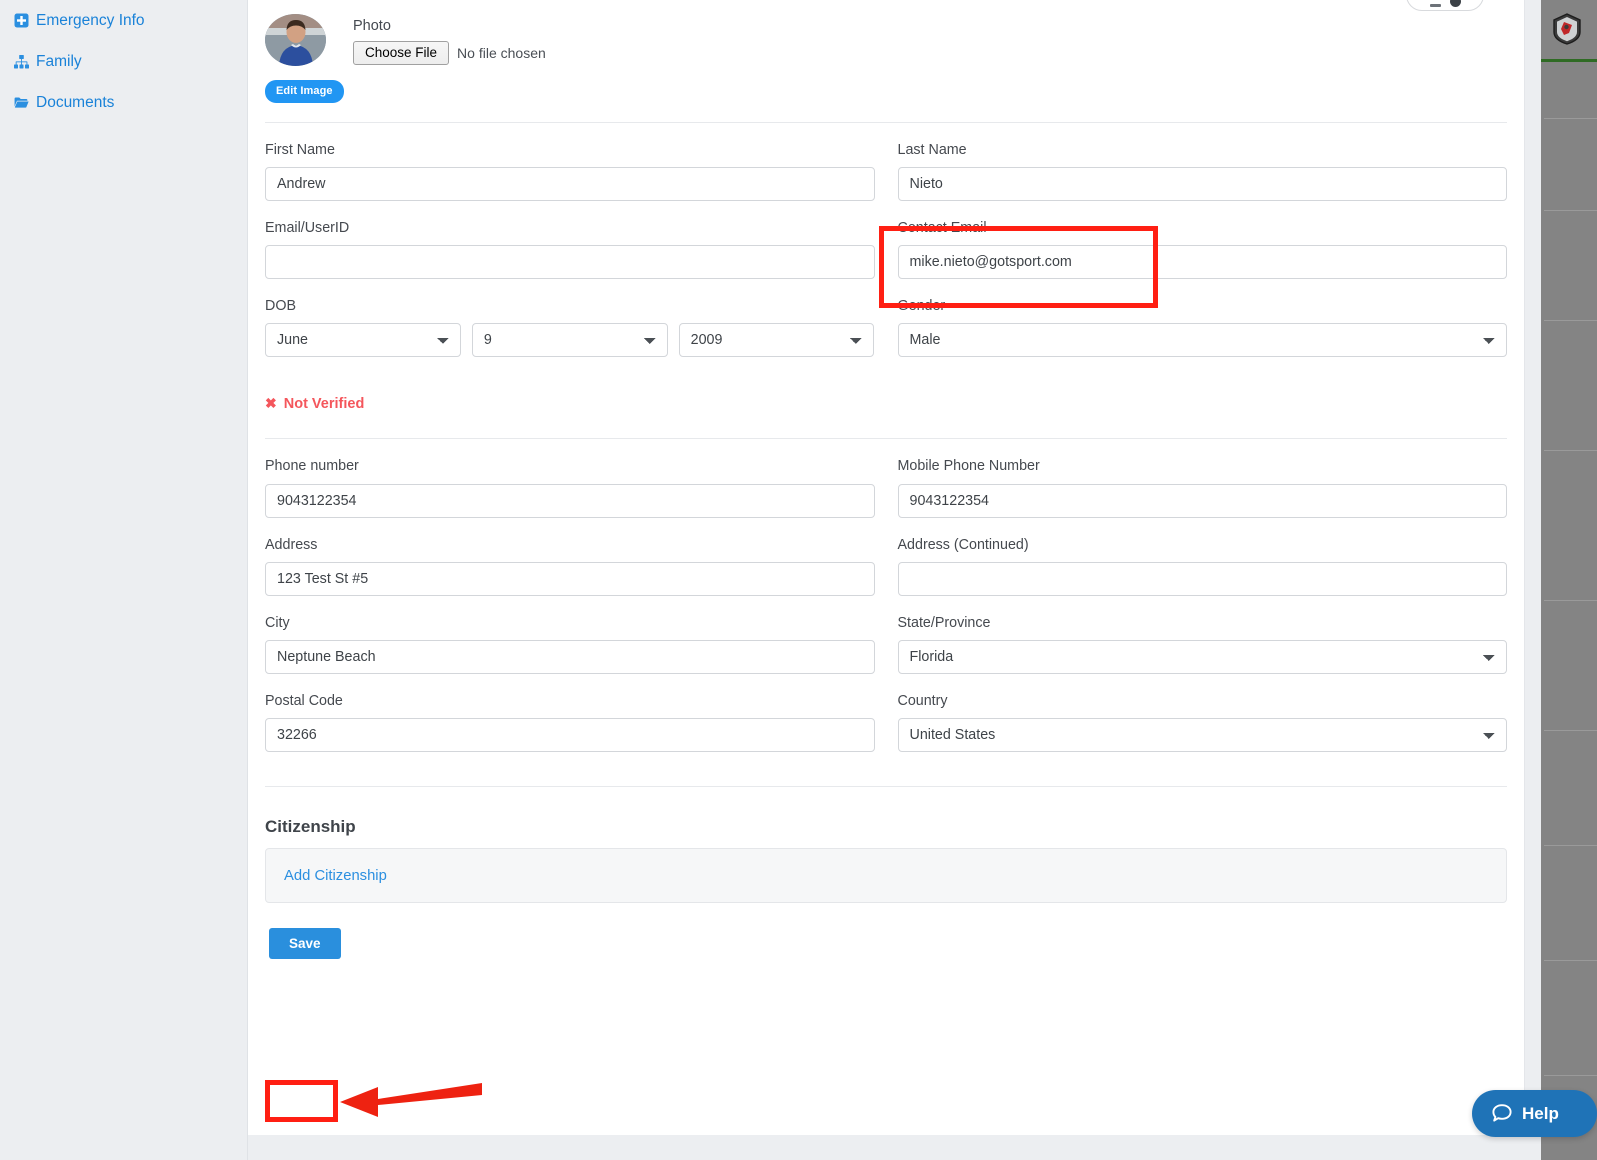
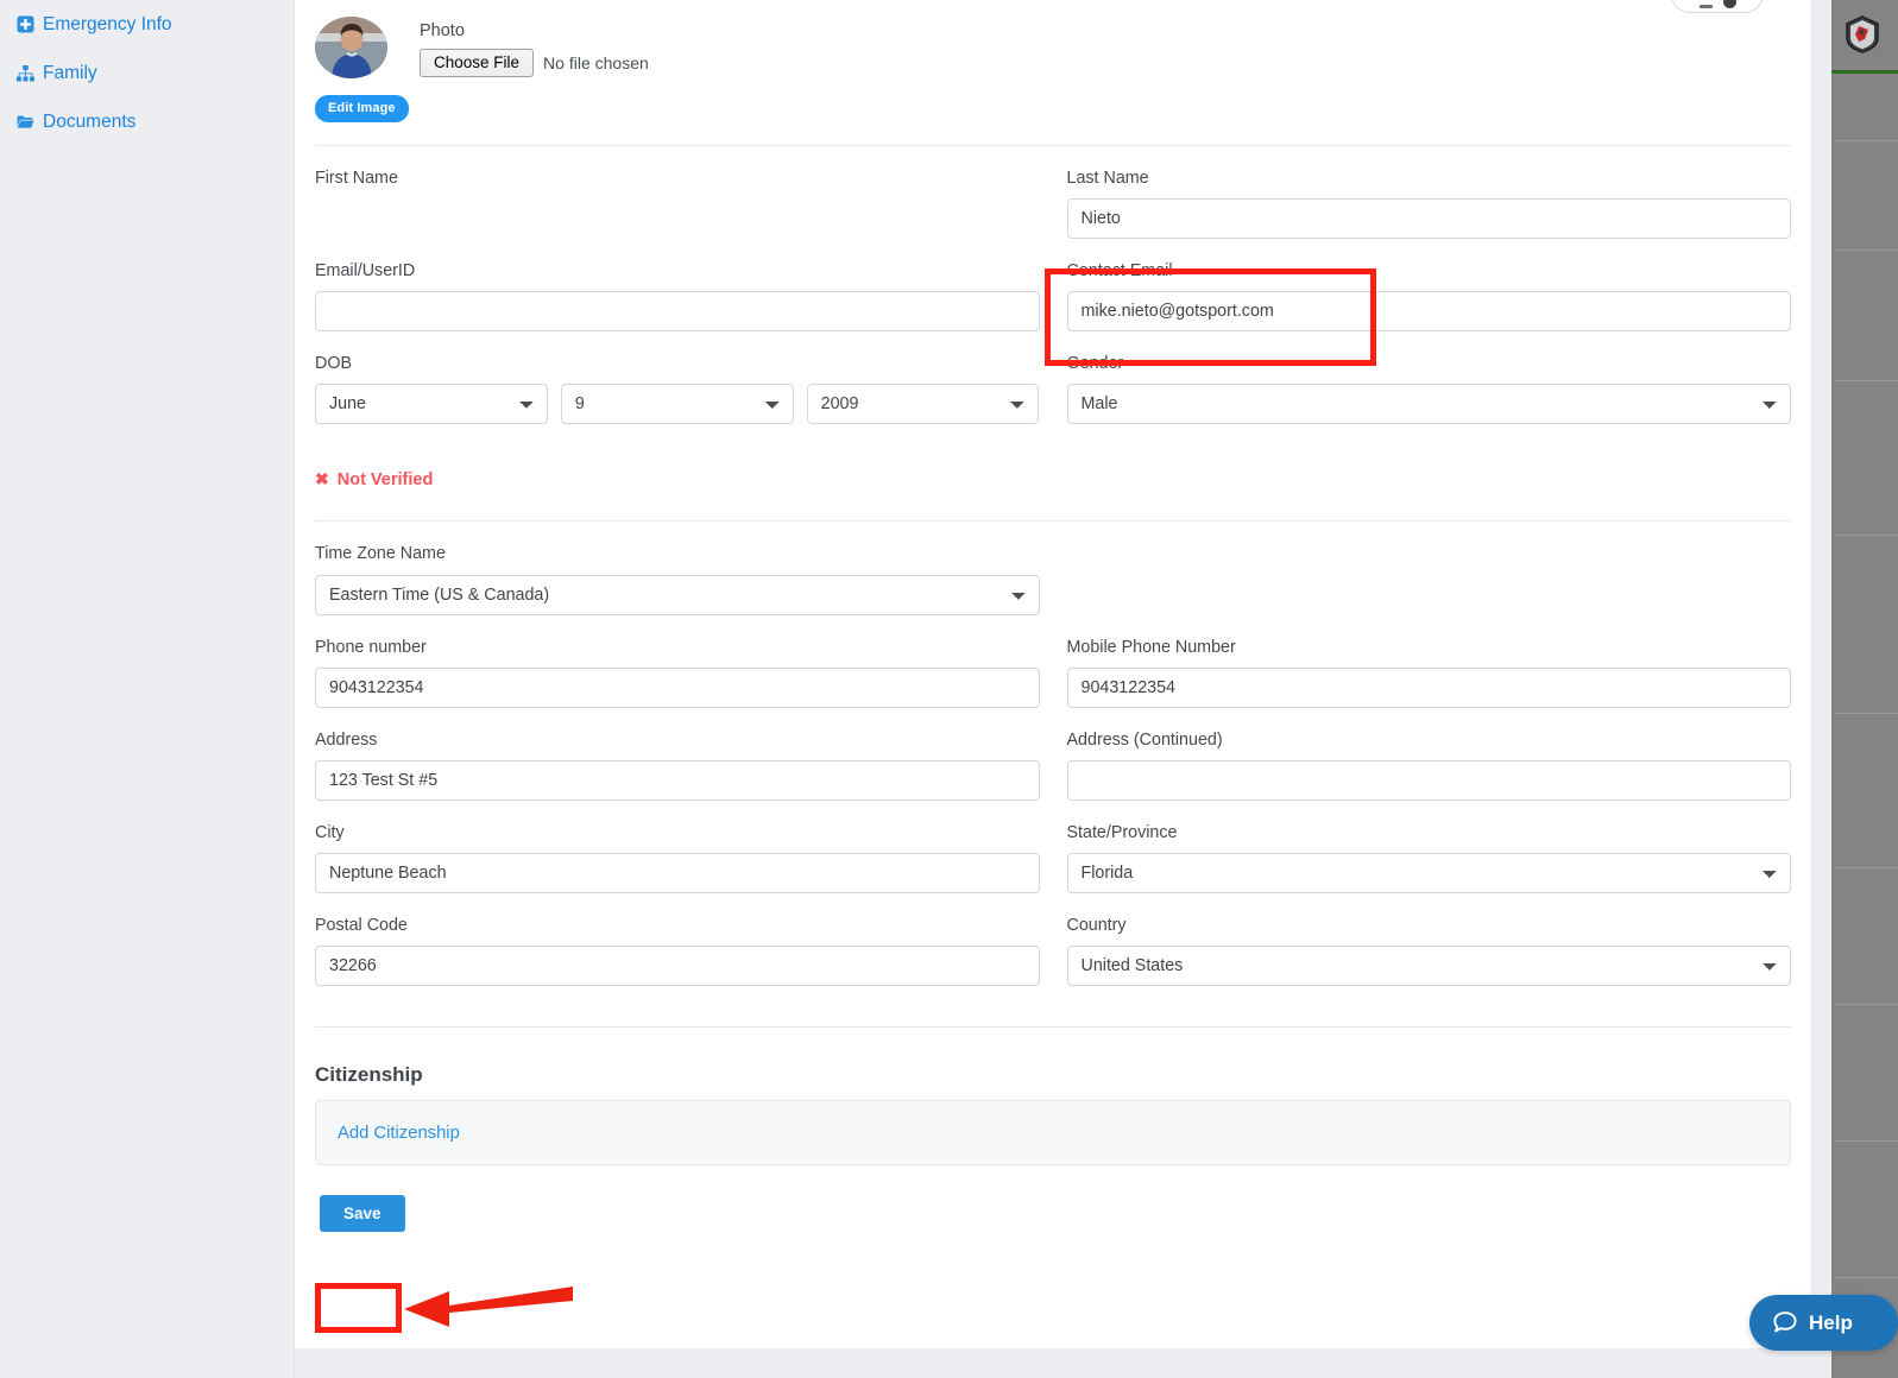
  Emergency Info
  Family
  Documents
  Photo
  Choose File
  No file chosen
  Edit Image
  First Name
- Andrew
  Last Name
  Nieto
  Email/UserID
  Contact Email
  mike.nieto@gotsport.com
  DOB
  June
  9
  2009
  Gender
  Male
  ✖
  Not Verified
+ Time Zone Name
+ Eastern Time (US & Canada)
  Phone number
  9043122354
  Mobile Phone Number
  9043122354
  Address
  123 Test St #5
  Address (Continued)
  City
  Neptune Beach
  State/Province
  Florida
  Postal Code
  32266
  Country
  United States
  Citizenship
  Add Citizenship
  Save
  Help
